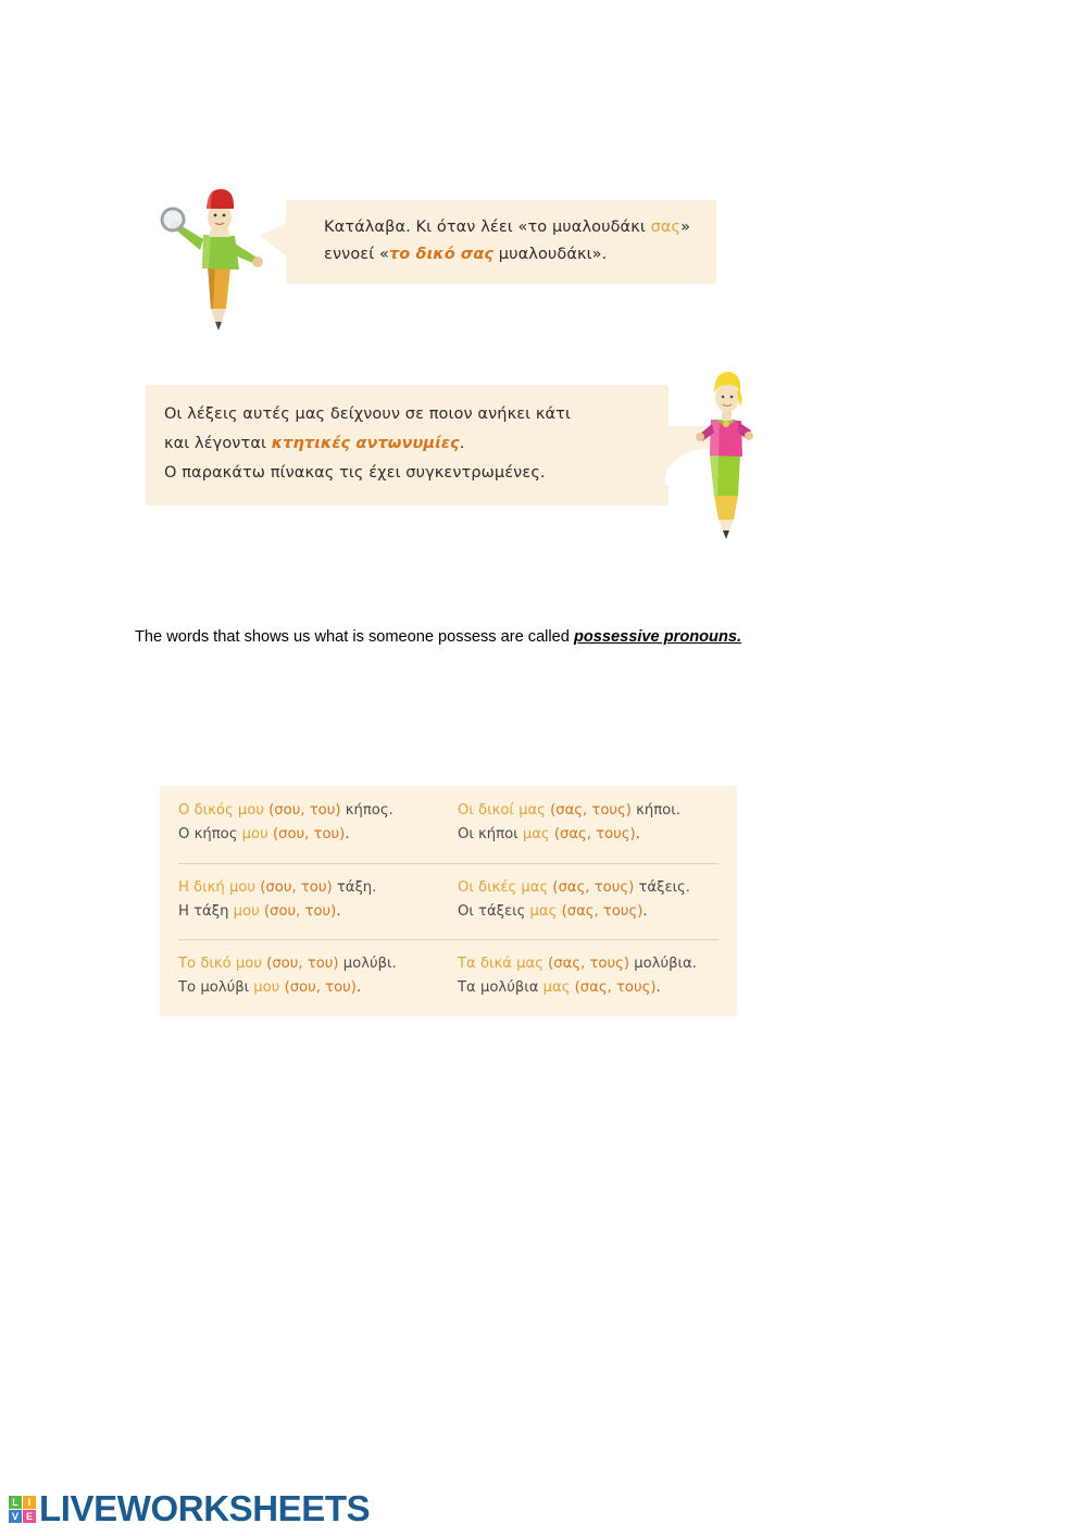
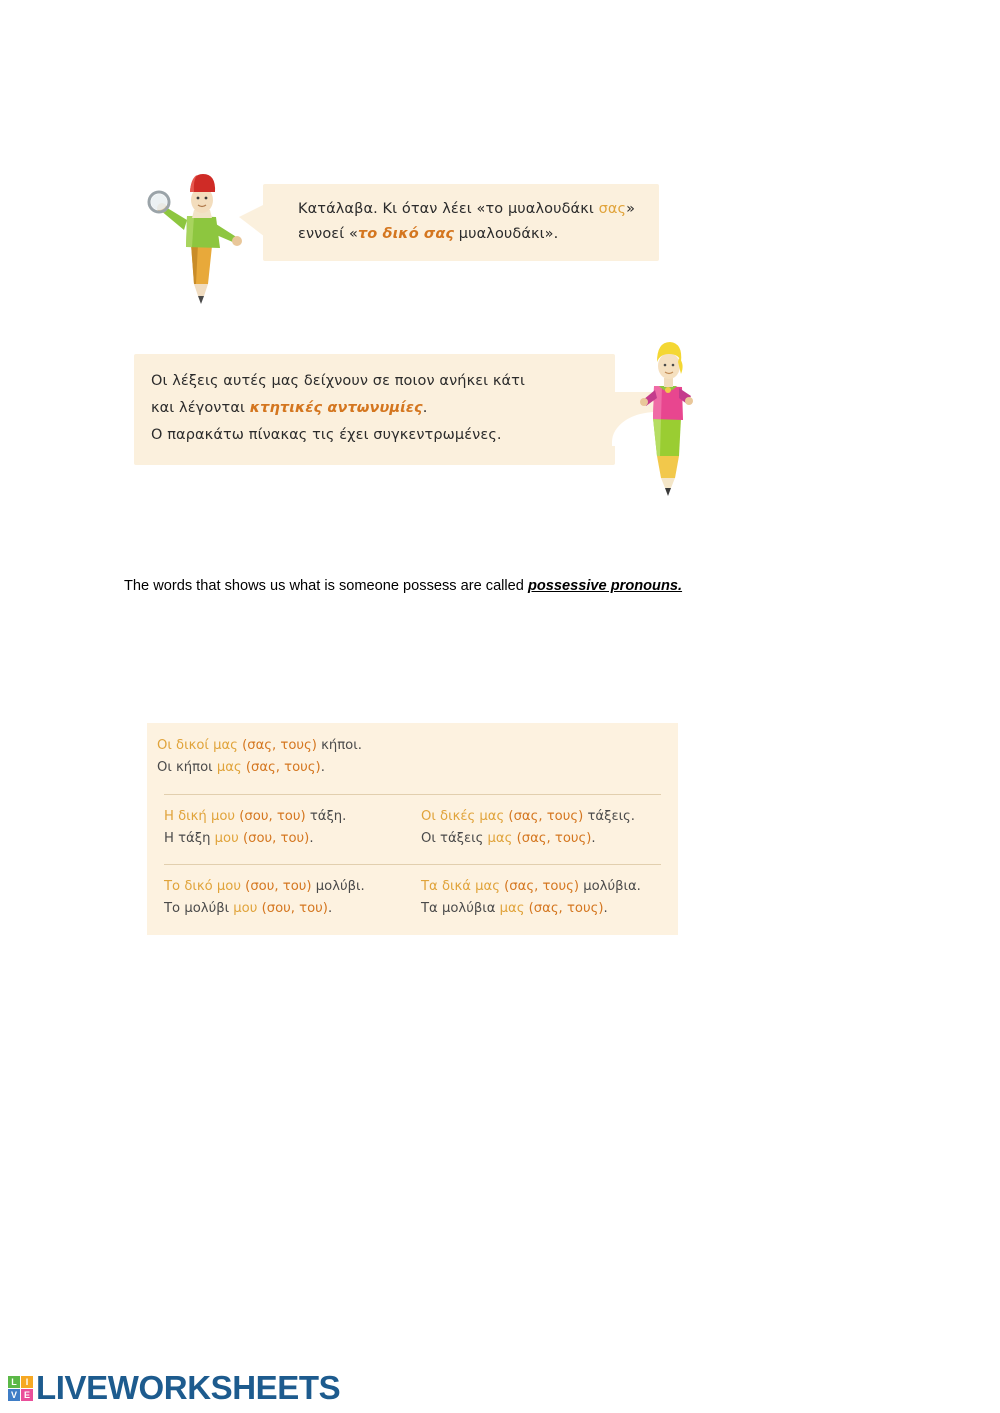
  Κατάλαβα. Κι όταν λέει «το μυαλουδάκι σας»
  εννοεί «το δικό σας μυαλουδάκι».
  Οι λέξεις αυτές μας δείχνουν σε ποιον ανήκει κάτι
  και λέγονται κτητικές αντωνυμίες.
  Ο παρακάτω πίνακας τις έχει συγκεντρωμένες.
  The words that shows us what is someone possess are called possessive pronouns.
- Ο δικός μου (σου, του) κήπος.
- Ο κήπος μου (σου, του).
  Οι δικοί μας (σας, τους) κήποι.
  Οι κήποι μας (σας, τους).
  Η δική μου (σου, του) τάξη.
  Η τάξη μου (σου, του).
  Οι δικές μας (σας, τους) τάξεις.
  Οι τάξεις μας (σας, τους).
  Το δικό μου (σου, του) μολύβι.
  Το μολύβι μου (σου, του).
  Τα δικά μας (σας, τους) μολύβια.
  Τα μολύβια μας (σας, τους).
  L
  I
  V
  E
  LIVEWORKSHEETS
